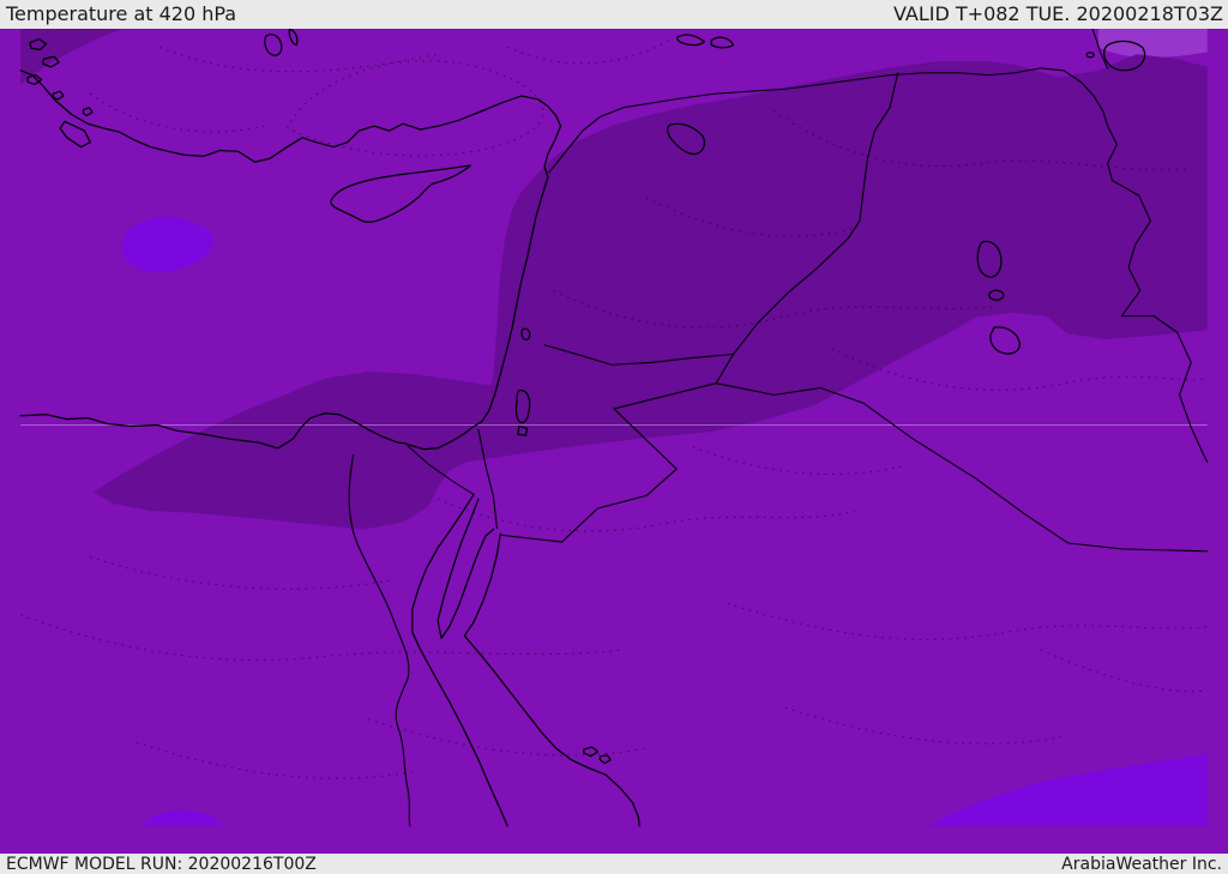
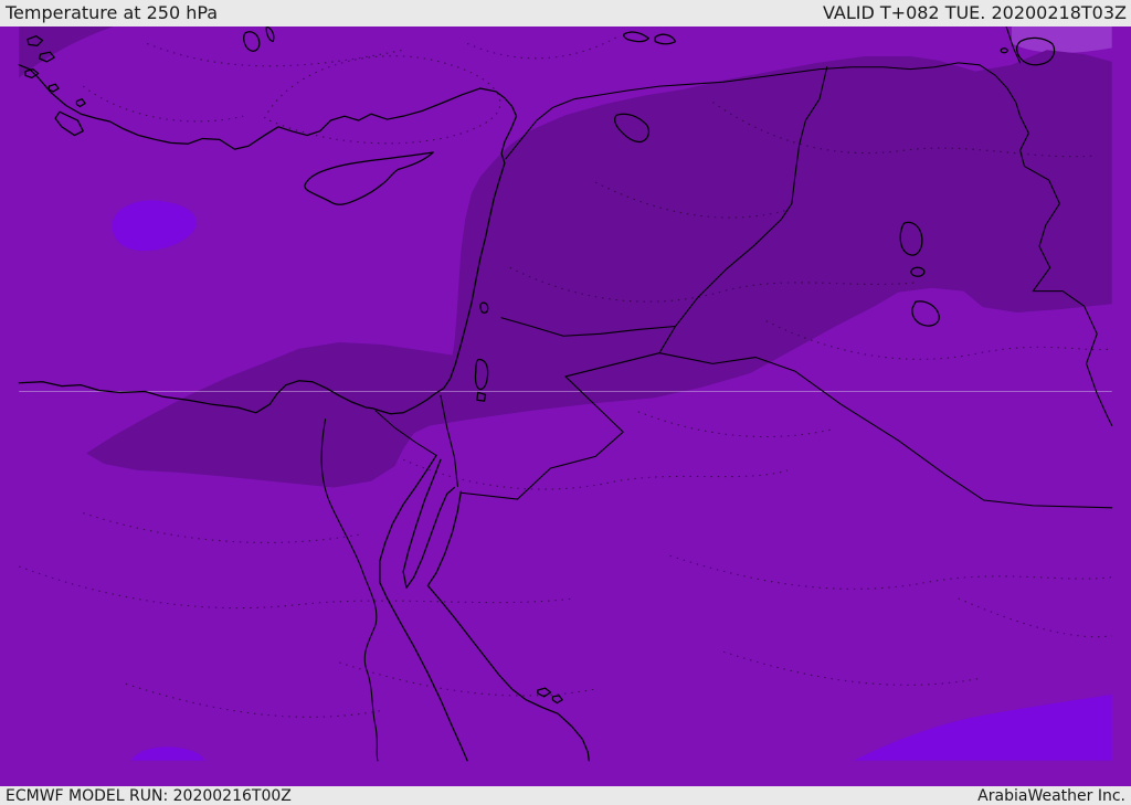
- Temperature at 420 hPa
+ Temperature at 250 hPa
  VALID T+082 TUE. 20200218T03Z
  ECMWF MODEL RUN: 20200216T00Z
  ArabiaWeather Inc.
